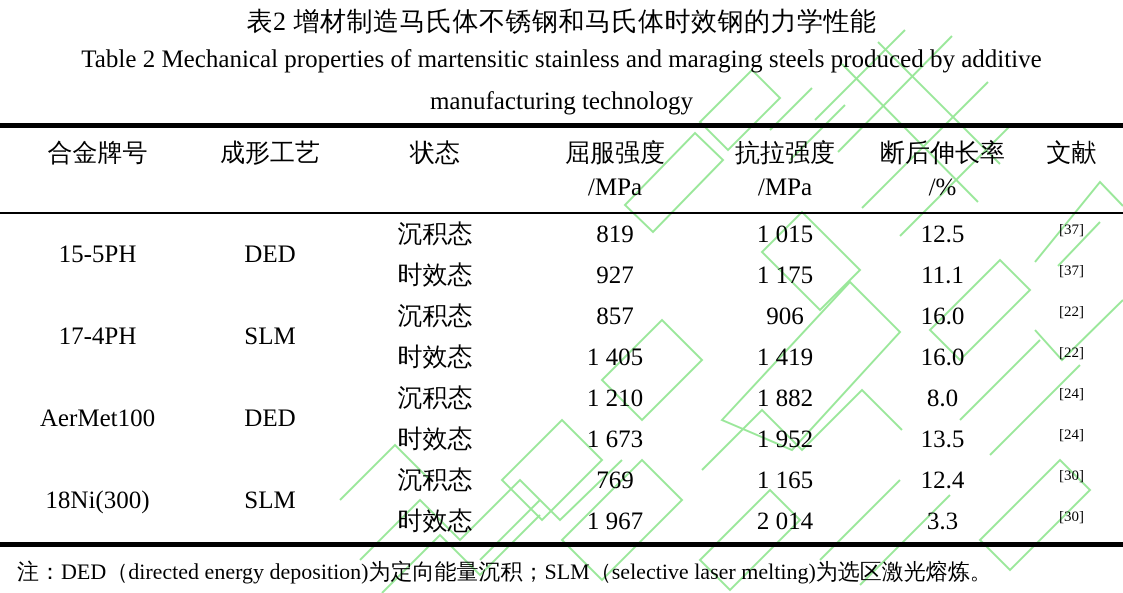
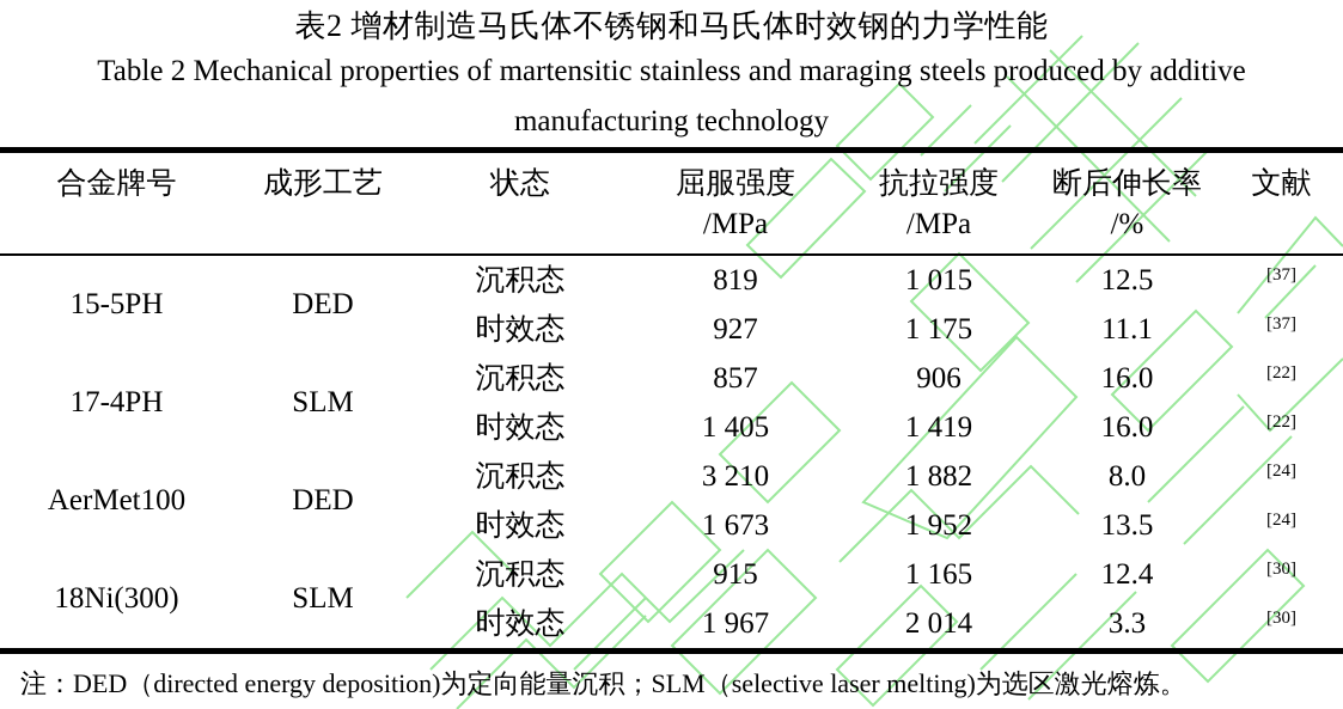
  表2 增材制造马氏体不锈钢和马氏体时效钢的力学性能
  Table 2 Mechanical properties of martensitic stainless and maraging steels produced by additive
  manufacturing technology
  合金牌号	成形工艺	状态	屈服强度	抗拉强度	断后伸长率	文献
  			/MPa	/MPa	/%
  15-5PH	DED	沉积态	819	1 015	12.5	[37]
  时效态	927	1 175	11.1	[37]
  17-4PH	SLM	沉积态	857	906	16.0	[22]
  时效态	1 405	1 419	16.0	[22]
- AerMet100	DED	沉积态	1 210	1 882	8.0	[24]
+ AerMet100	DED	沉积态	3 210	1 882	8.0	[24]
  时效态	1 673	1 952	13.5	[24]
- 18Ni(300)	SLM	沉积态	769	1 165	12.4	[30]
+ 18Ni(300)	SLM	沉积态	915	1 165	12.4	[30]
  时效态	1 967	2 014	3.3	[30]
  注：DED（directed energy deposition)为定向能量沉积；SLM（selective laser melting)为选区激光熔炼。
